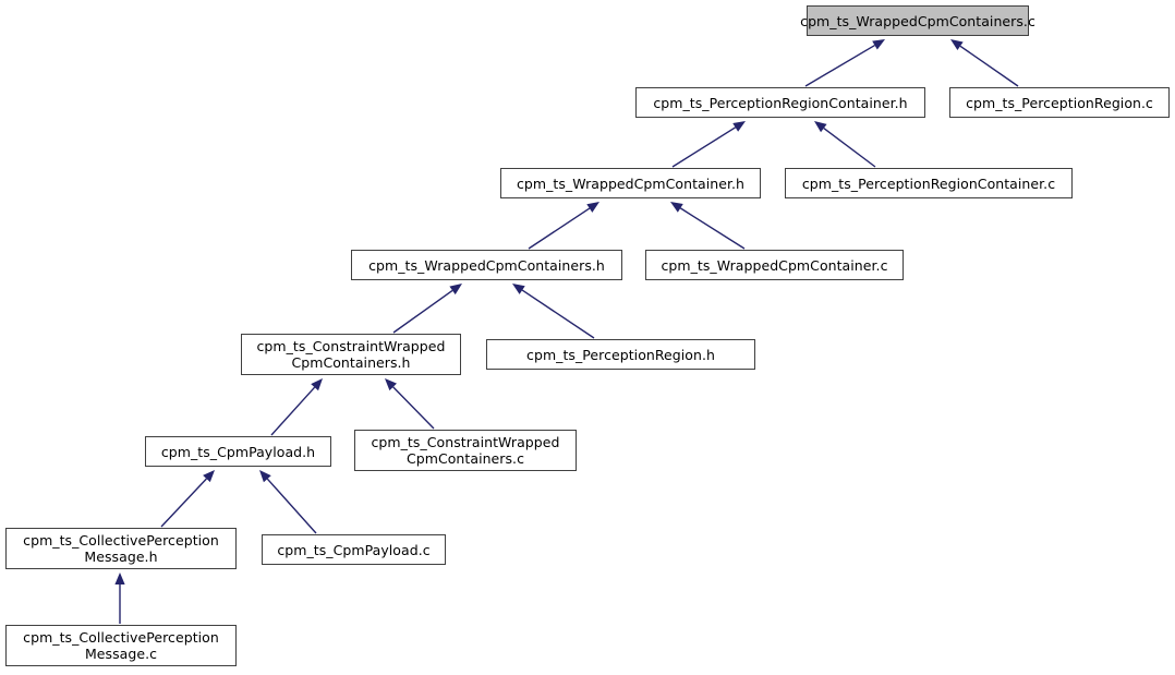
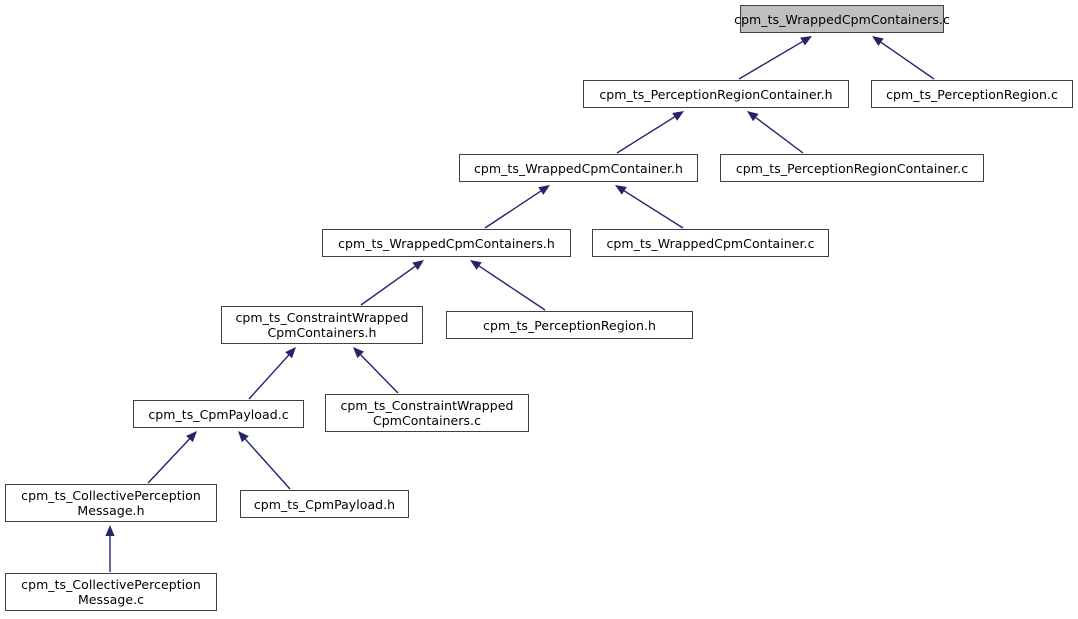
  cpm_ts_WrappedCpmContainers.c
  cpm_ts_PerceptionRegionContainer.h
  cpm_ts_PerceptionRegion.c
  cpm_ts_WrappedCpmContainer.h
  cpm_ts_PerceptionRegionContainer.c
  cpm_ts_WrappedCpmContainers.h
  cpm_ts_WrappedCpmContainer.c
  cpm_ts_ConstraintWrapped
  CpmContainers.h
  cpm_ts_PerceptionRegion.h
- cpm_ts_CpmPayload.h
+ cpm_ts_CpmPayload.c
  cpm_ts_ConstraintWrapped
  CpmContainers.c
  cpm_ts_CollectivePerception
  Message.h
- cpm_ts_CpmPayload.c
+ cpm_ts_CpmPayload.h
  cpm_ts_CollectivePerception
  Message.c
